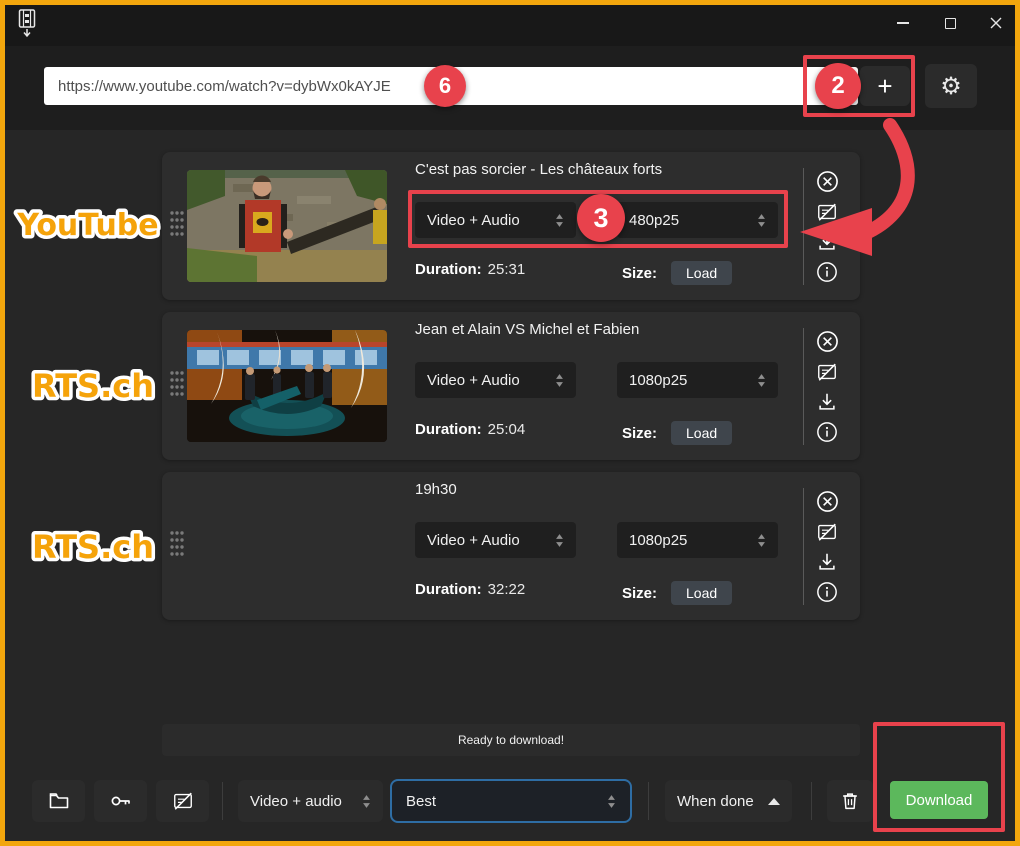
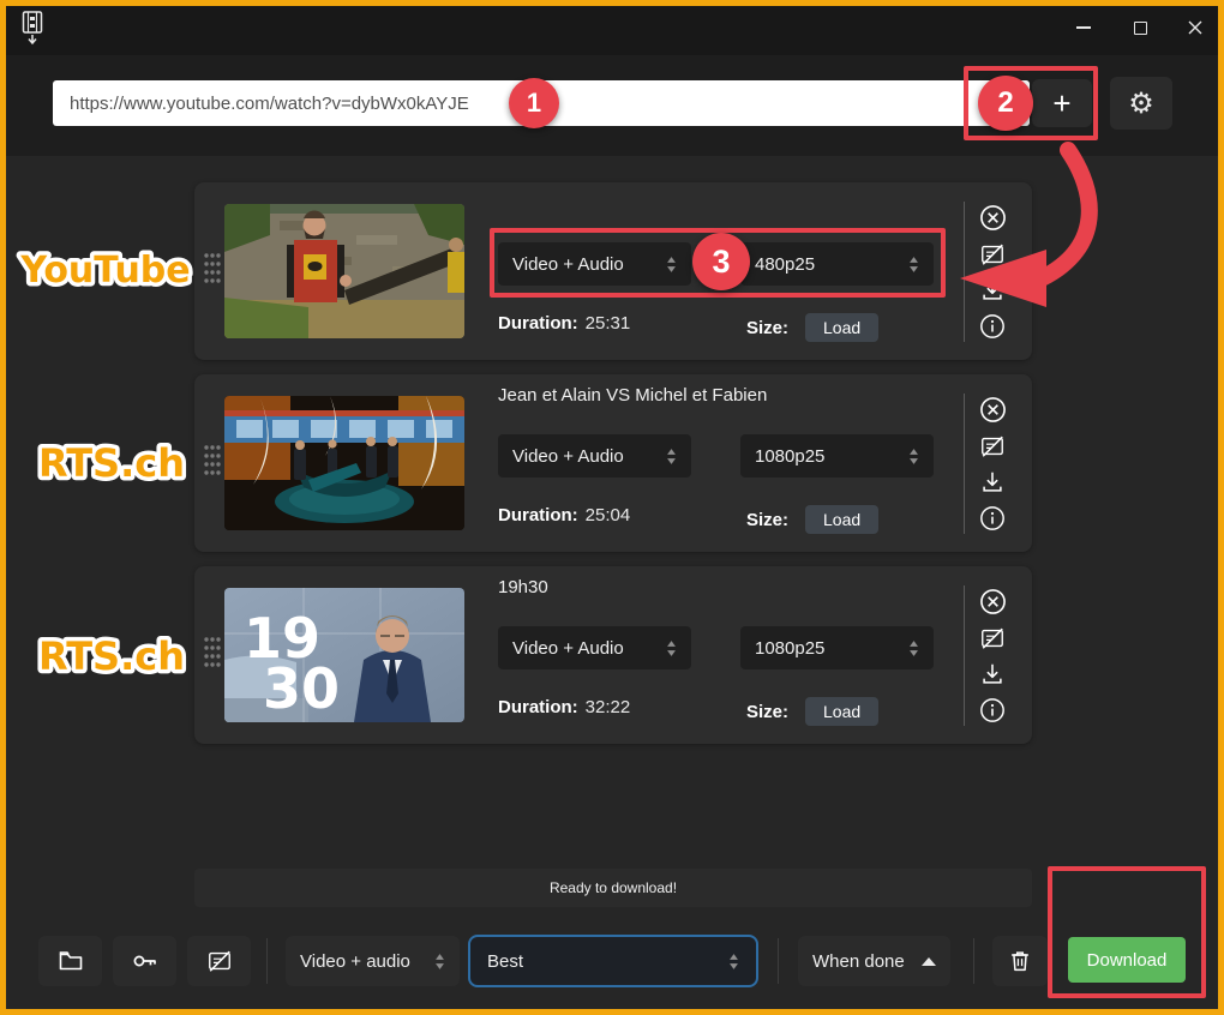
  https://www.youtube.com/watch?v=dybWx0kAYJE
  +
  ⚙
  YouTube
- C'est pas sorcier - Les châteaux forts
  Video + Audio
  480p25
  Duration:
  25:31
  Size:
  Load
  RTS.ch
  Jean et Alain VS Michel et Fabien
  Video + Audio
  1080p25
  Duration:
  25:04
  Size:
  Load
  RTS.ch
+ 19
+ 30
  19h30
  Video + Audio
  1080p25
  Duration:
  32:22
  Size:
  Load
  Ready to download!
  Video + audio
  Best
  When done
  Download
- 6
+ 1
  2
  3
